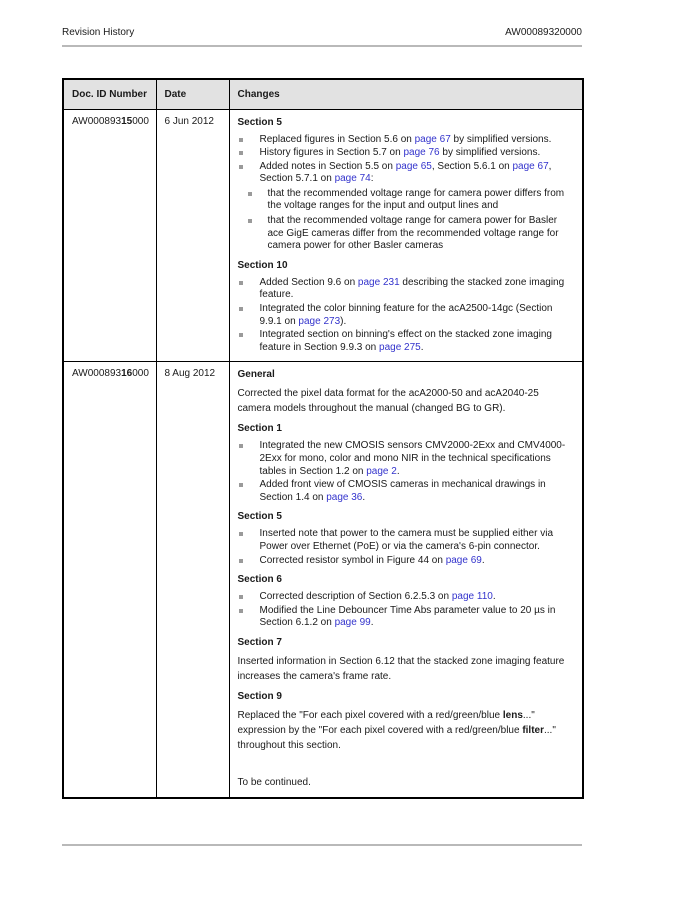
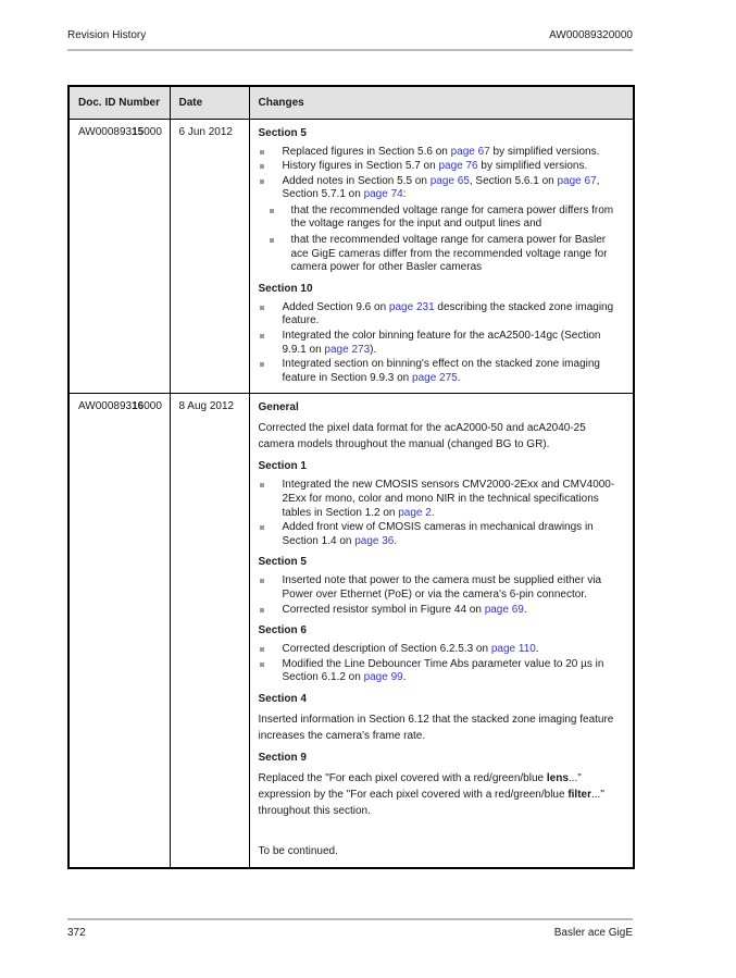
  Revision History
  AW00089320000
  Doc. ID Number	Date	Changes
  AW00089315000	6 Jun 2012	Section 5Replaced figures in Section 5.6 on page 67 by simplified versions.History figures in Section 5.7 on page 76 by simplified versions.Added notes in Section 5.5 on page 65, Section 5.6.1 on page 67, Section 5.7.1 on page 74:that the recommended voltage range for camera power differs from the voltage ranges for the input and output lines andthat the recommended voltage range for camera power for Basler ace GigE cameras differ from the recommended voltage range for camera power for other Basler camerasSection 10Added Section 9.6 on page 231 describing the stacked zone imaging feature.Integrated the color binning feature for the acA2500-14gc (Section 9.9.1 on page 273).Integrated section on binning's effect on the stacked zone imaging feature in Section 9.9.3 on page 275.
- AW00089316000	8 Aug 2012	GeneralCorrected the pixel data format for the acA2000-50 and acA2040-25 camera models throughout the manual (changed BG to GR).Section 1Integrated the new CMOSIS sensors CMV2000-2Exx and CMV4000-2Exx for mono, color and mono NIR in the technical specifications tables in Section 1.2 on page 2.Added front view of CMOSIS cameras in mechanical drawings in Section 1.4 on page 36.Section 5Inserted note that power to the camera must be supplied either via Power over Ethernet (PoE) or via the camera's 6-pin connector.Corrected resistor symbol in Figure 44 on page 69.Section 6Corrected description of Section 6.2.5.3 on page 110.Modified the Line Debouncer Time Abs parameter value to 20 µs in Section 6.1.2 on page 99.Section 7Inserted information in Section 6.12 that the stacked zone imaging feature increases the camera's frame rate.Section 9Replaced the "For each pixel covered with a red/green/blue lens..." expression by the "For each pixel covered with a red/green/blue filter..." throughout this section.To be continued.
+ AW00089316000	8 Aug 2012	GeneralCorrected the pixel data format for the acA2000-50 and acA2040-25 camera models throughout the manual (changed BG to GR).Section 1Integrated the new CMOSIS sensors CMV2000-2Exx and CMV4000-2Exx for mono, color and mono NIR in the technical specifications tables in Section 1.2 on page 2.Added front view of CMOSIS cameras in mechanical drawings in Section 1.4 on page 36.Section 5Inserted note that power to the camera must be supplied either via Power over Ethernet (PoE) or via the camera's 6-pin connector.Corrected resistor symbol in Figure 44 on page 69.Section 6Corrected description of Section 6.2.5.3 on page 110.Modified the Line Debouncer Time Abs parameter value to 20 µs in Section 6.1.2 on page 99.Section 4Inserted information in Section 6.12 that the stacked zone imaging feature increases the camera's frame rate.Section 9Replaced the "For each pixel covered with a red/green/blue lens..." expression by the "For each pixel covered with a red/green/blue filter..." throughout this section.To be continued.
+ 372
+ Basler ace GigE
